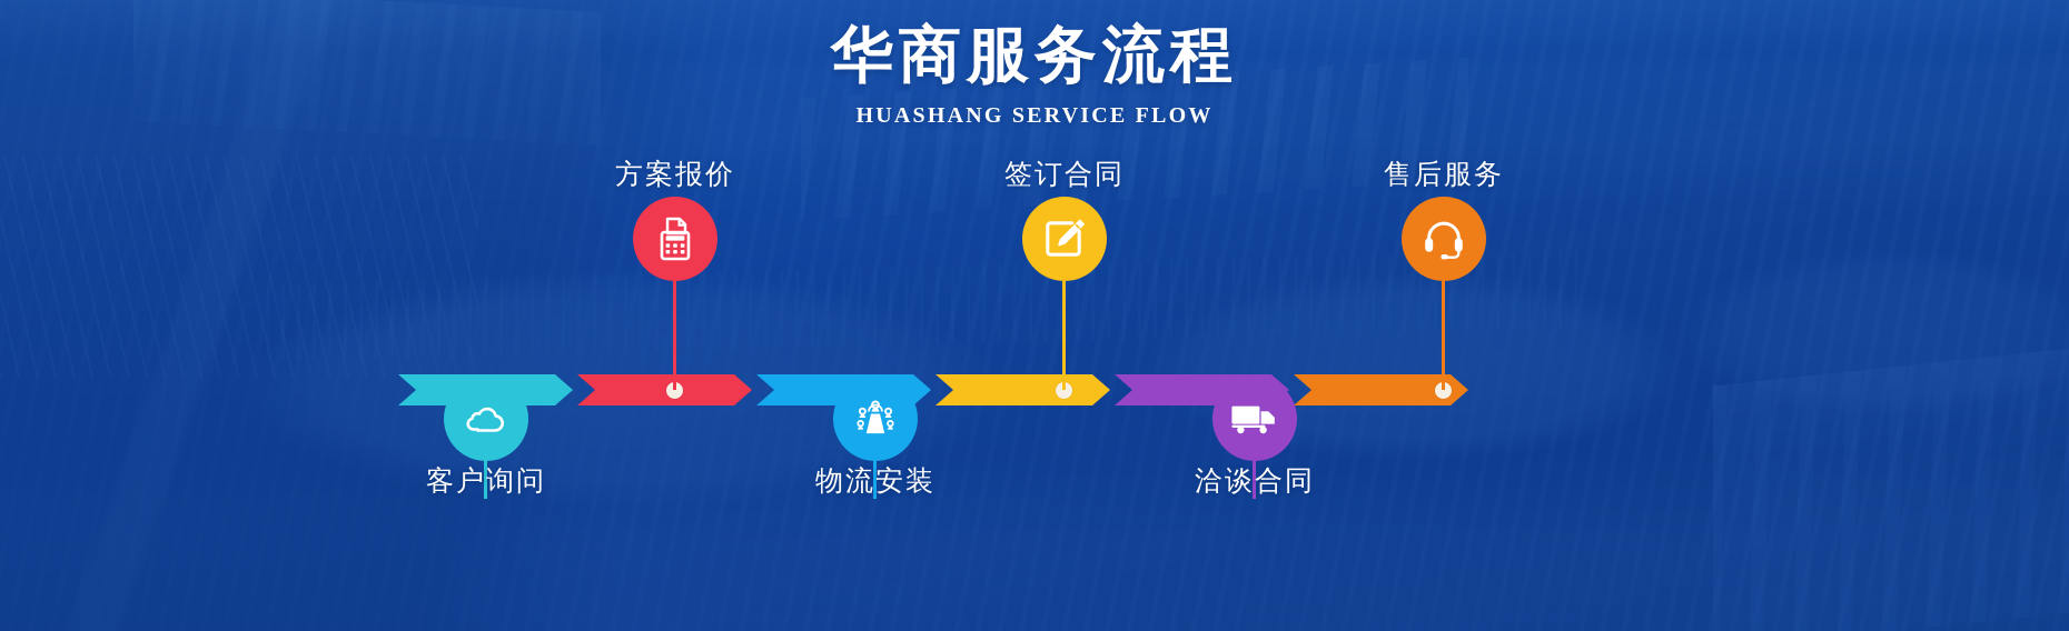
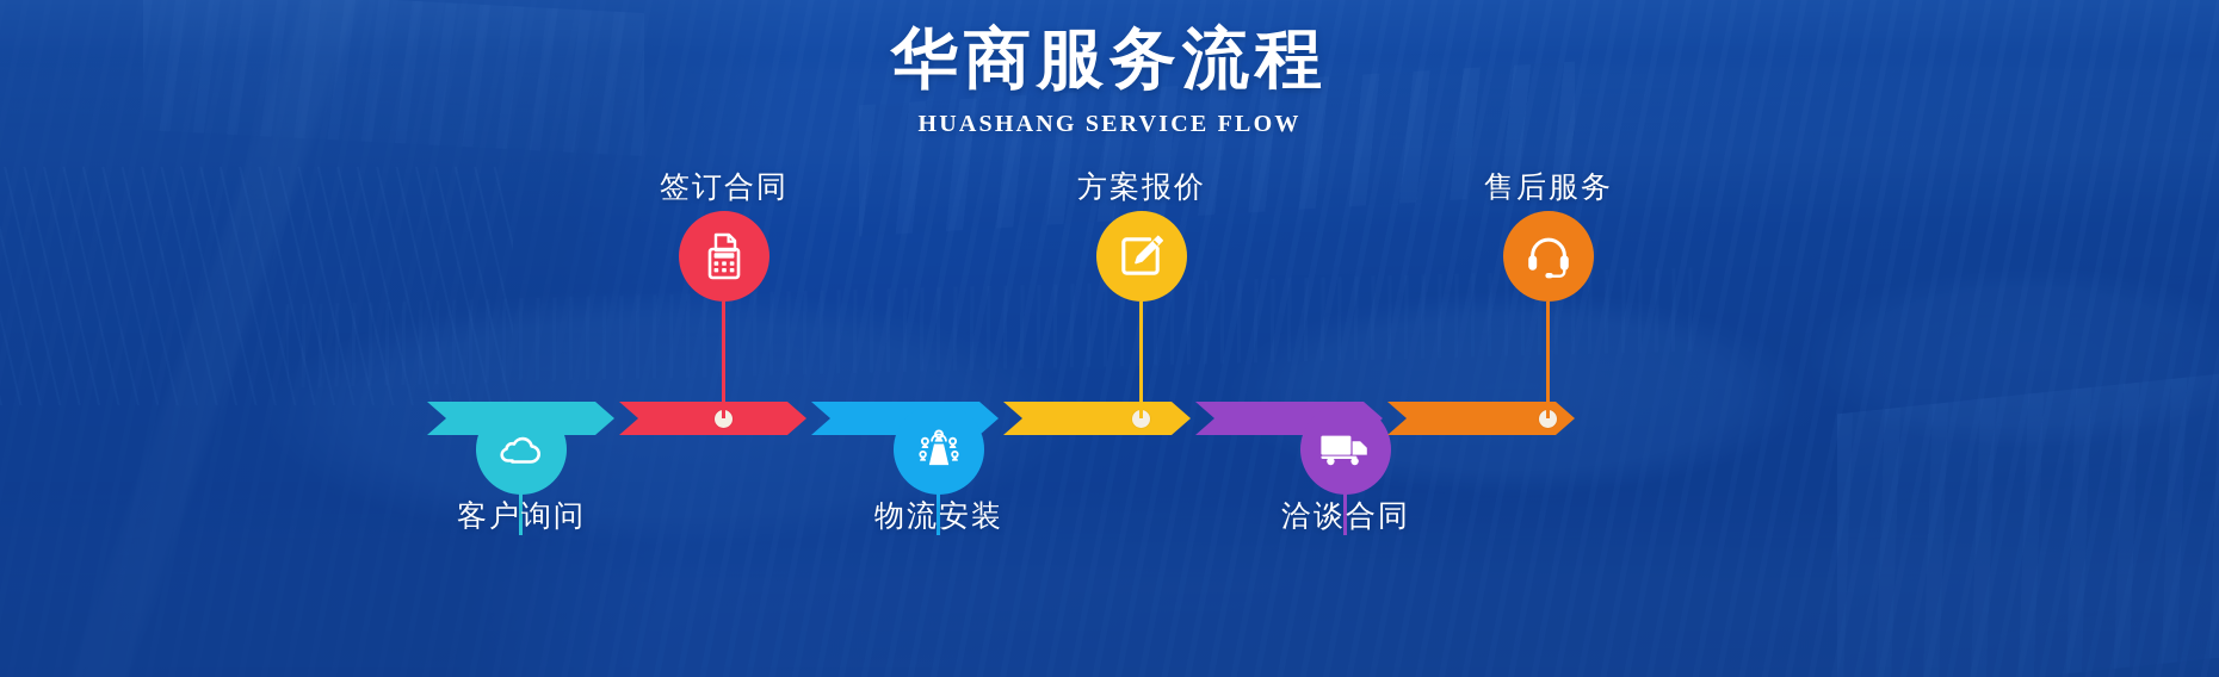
  华商服务流程
  HUASHANG SERVICE FLOW
  客户询问
- 方案报价
+ 签订合同
  物流安装
- 签订合同
+ 方案报价
  洽谈合同
  售后服务
